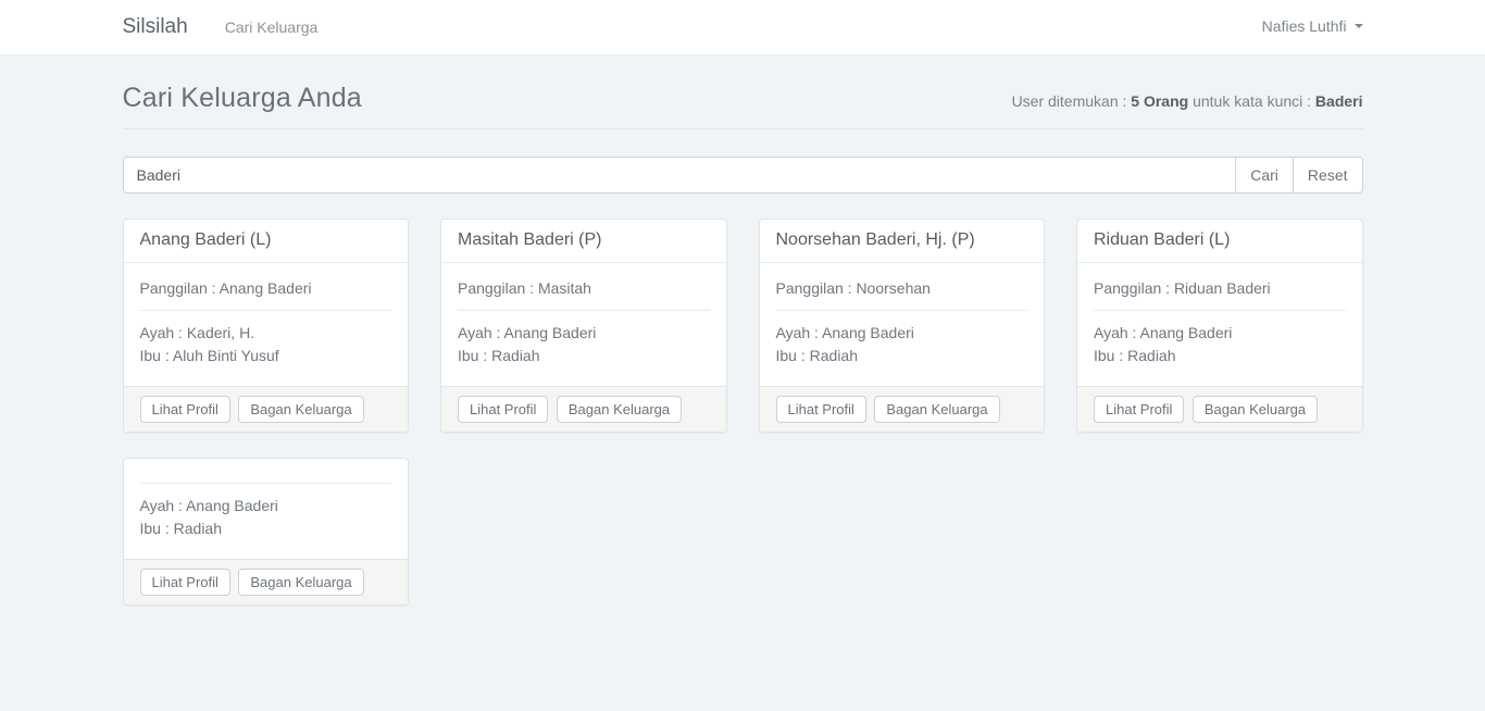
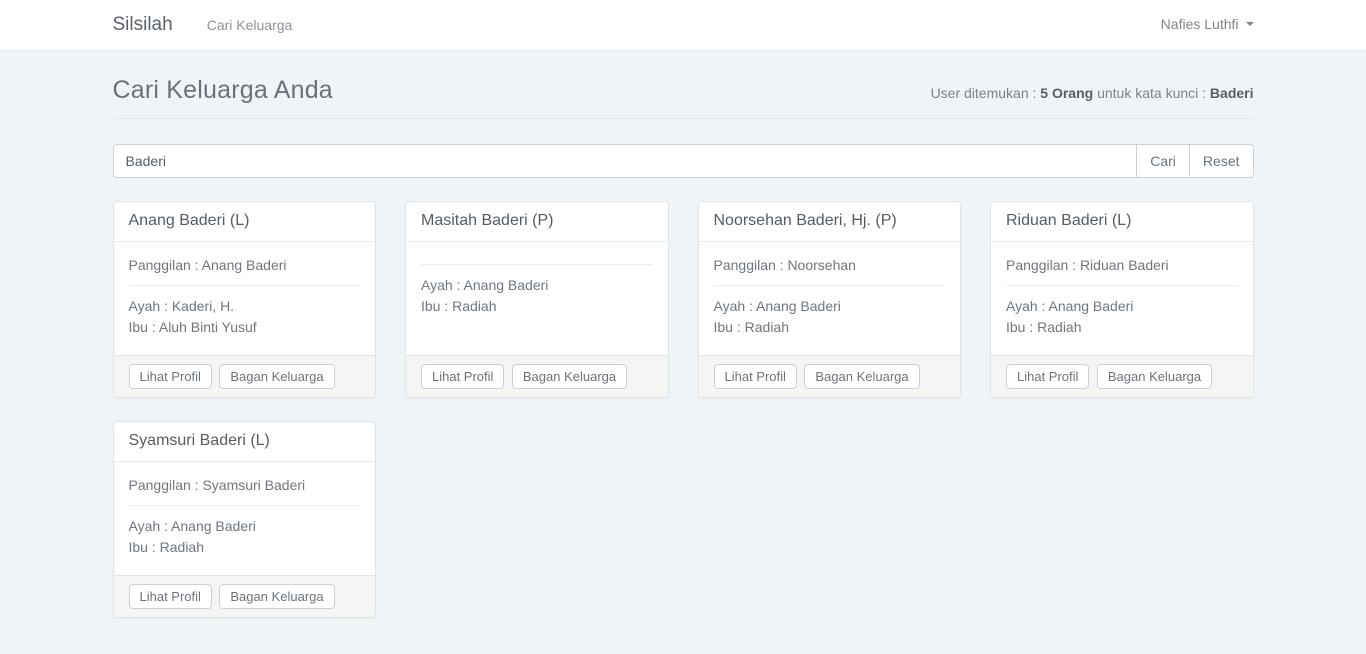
  Silsilah
  Cari Keluarga
  Nafies Luthfi
  Cari Keluarga Anda
  User ditemukan : 5 Orang untuk kata kunci : Baderi
  Baderi
  Cari
  Reset
  Anang Baderi (L)
  Panggilan : Anang Baderi
  Ayah : Kaderi, H.
  Ibu : Aluh Binti Yusuf
  Lihat Profil Bagan Keluarga
  Masitah Baderi (P)
- Panggilan : Masitah
  Ayah : Anang Baderi
  Ibu : Radiah
  Lihat Profil Bagan Keluarga
  Noorsehan Baderi, Hj. (P)
  Panggilan : Noorsehan
  Ayah : Anang Baderi
  Ibu : Radiah
  Lihat Profil Bagan Keluarga
  Riduan Baderi (L)
  Panggilan : Riduan Baderi
  Ayah : Anang Baderi
  Ibu : Radiah
  Lihat Profil Bagan Keluarga
+ Syamsuri Baderi (L)
+ Panggilan : Syamsuri Baderi
  Ayah : Anang Baderi
  Ibu : Radiah
  Lihat Profil Bagan Keluarga
